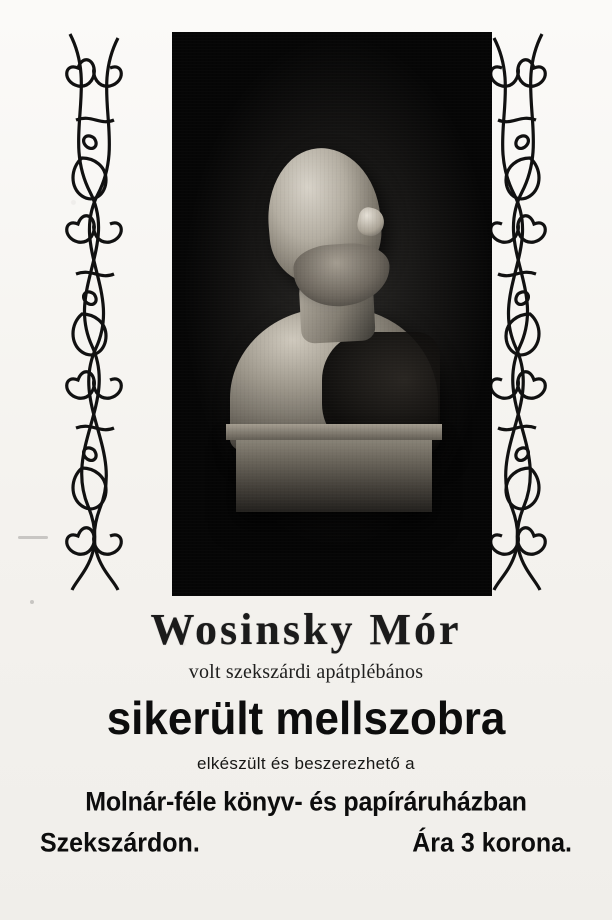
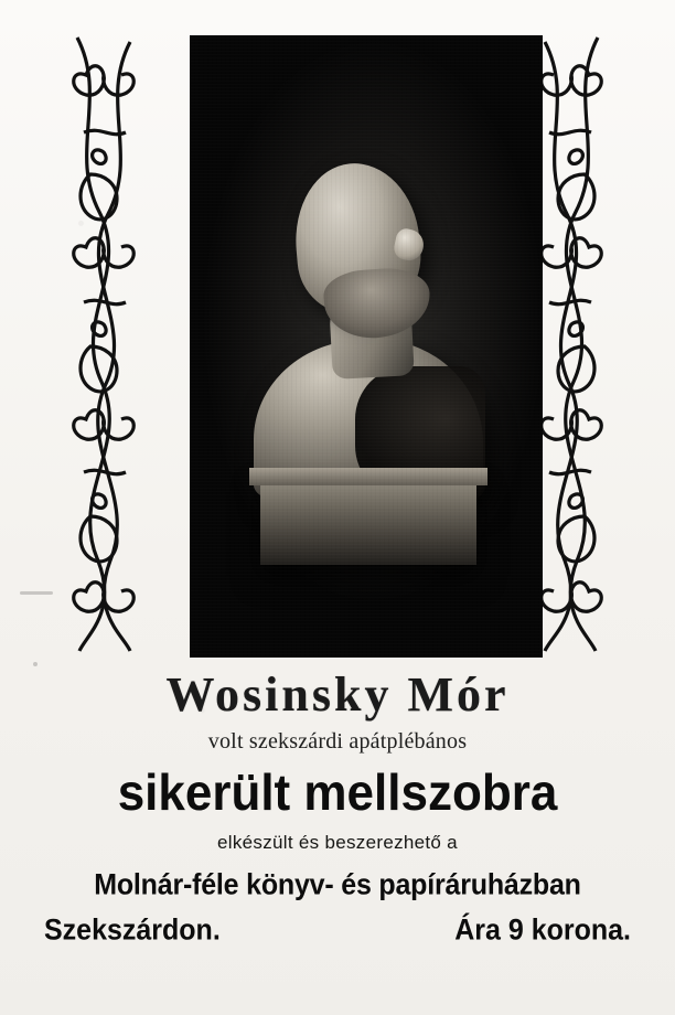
  Wosinsky Mór
  volt szekszárdi apátplébános
  sikerült mellszobra
  elkészült és beszerezhető a
  Molnár-féle könyv- és papíráruházban
  Szekszárdon.
- Ára 3 korona.
+ Ára 9 korona.
